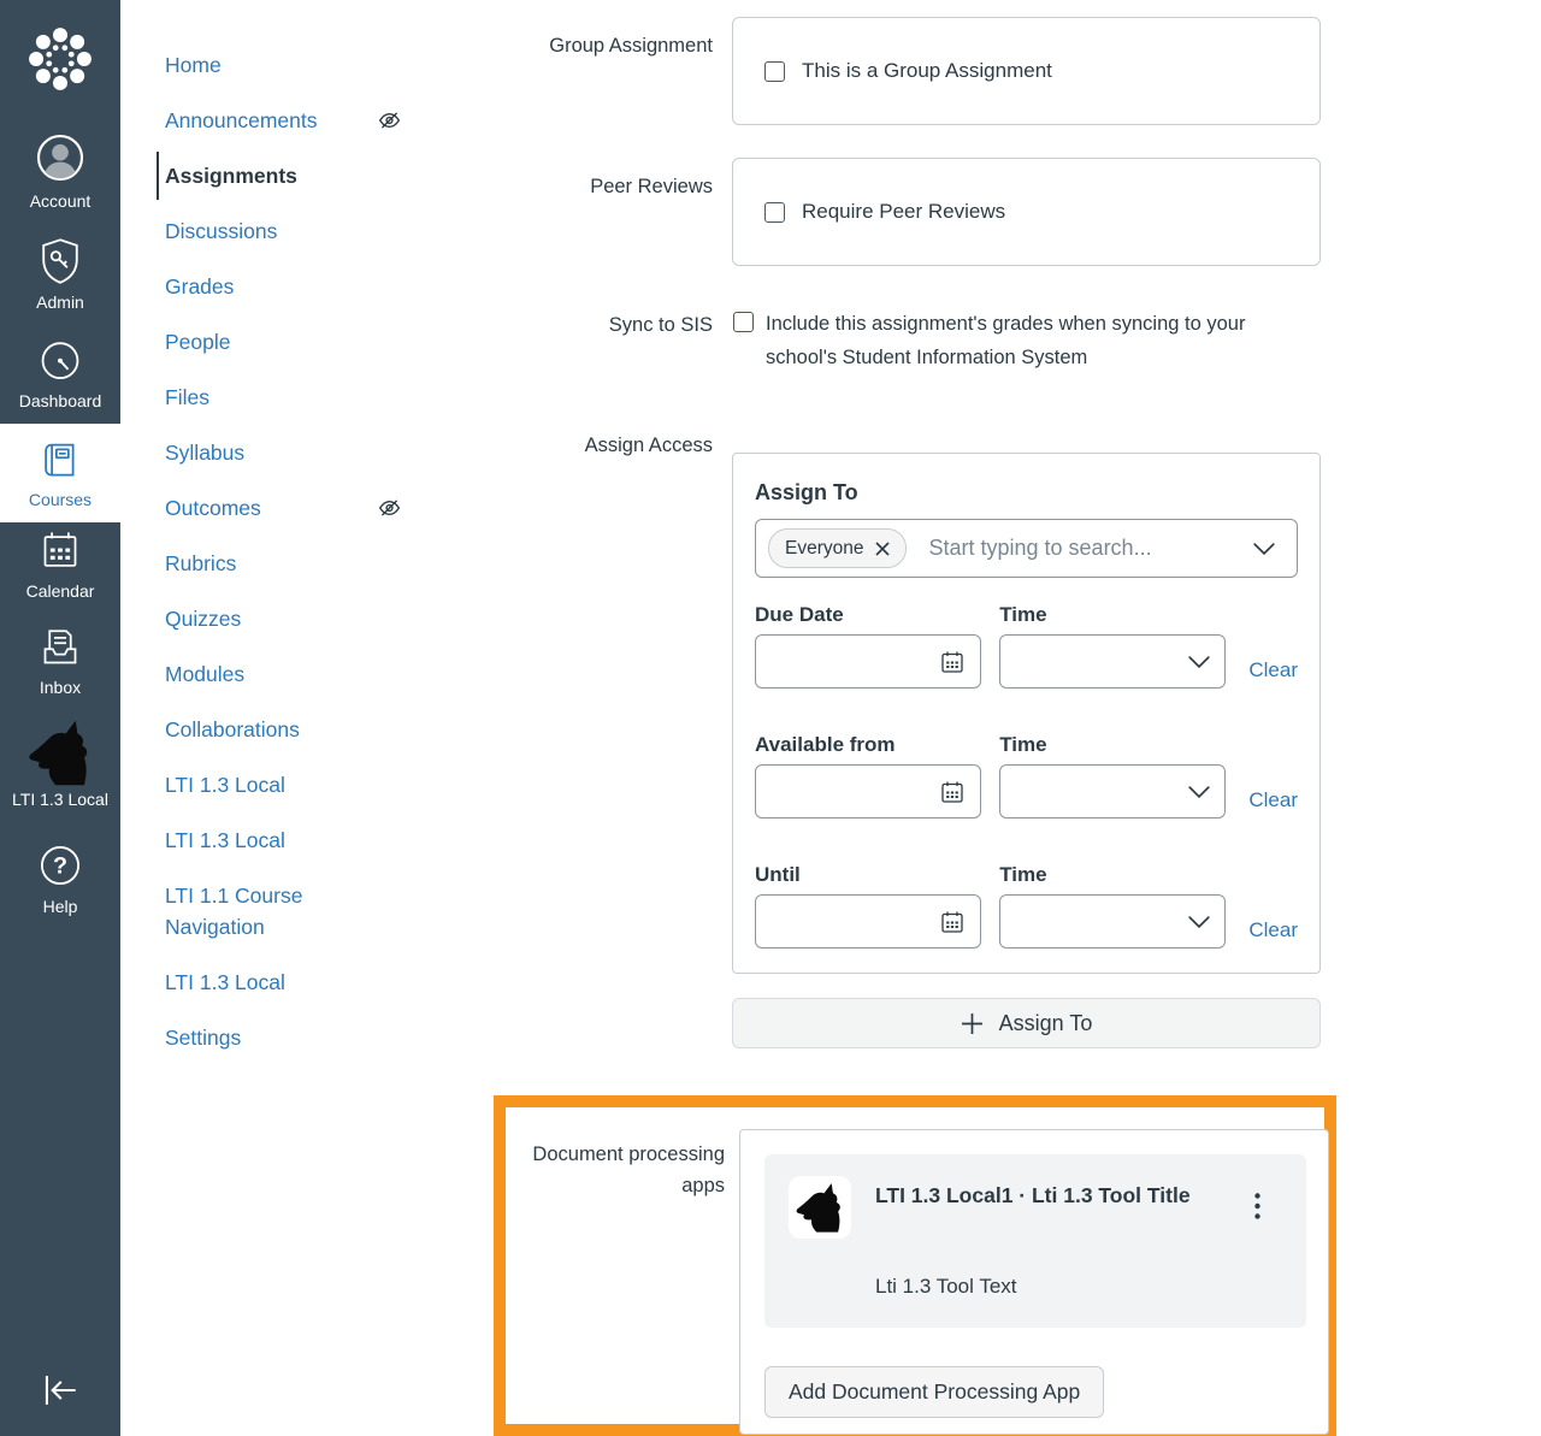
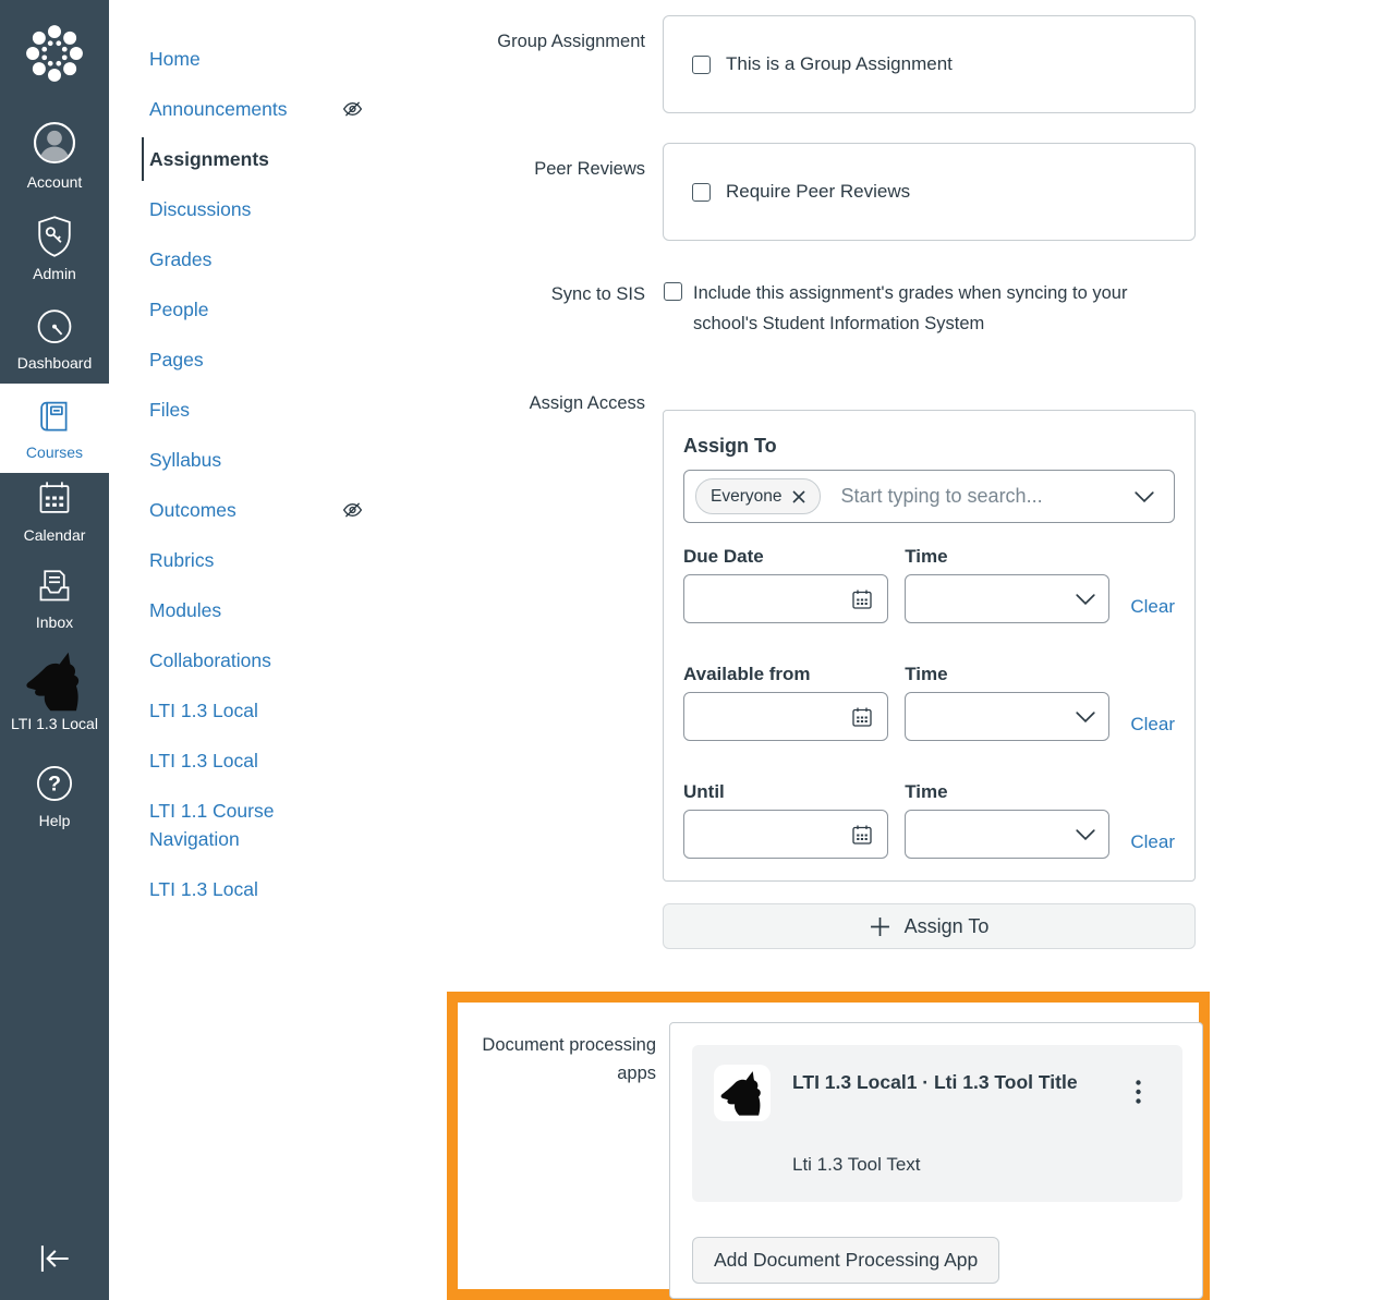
  Account
  Admin
  Dashboard
  Courses
  Calendar
  Inbox
  LTI 1.3 Local
  ?
  Help
  Home
  Announcements
  Assignments
  Discussions
  Grades
  People
+ Pages
  Files
  Syllabus
  Outcomes
  Rubrics
- Quizzes
  Modules
  Collaborations
  LTI 1.3 Local
  LTI 1.3 Local
  LTI 1.1 Course Navigation
  LTI 1.3 Local
- Settings
  Group Assignment
  This is a Group Assignment
  Peer Reviews
  Require Peer Reviews
  Sync to SIS
  Include this assignment's grades when syncing to your school's Student Information System
  Assign Access
  Assign To
  Everyone
  Start typing to search...
  Due Date
  Time
  Clear
  Available from
  Time
  Clear
  Until
  Time
  Clear
  Assign To
  Document processing apps
  LTI 1.3 Local1 · Lti 1.3 Tool Title
  Lti 1.3 Tool Text
  Add Document Processing App
